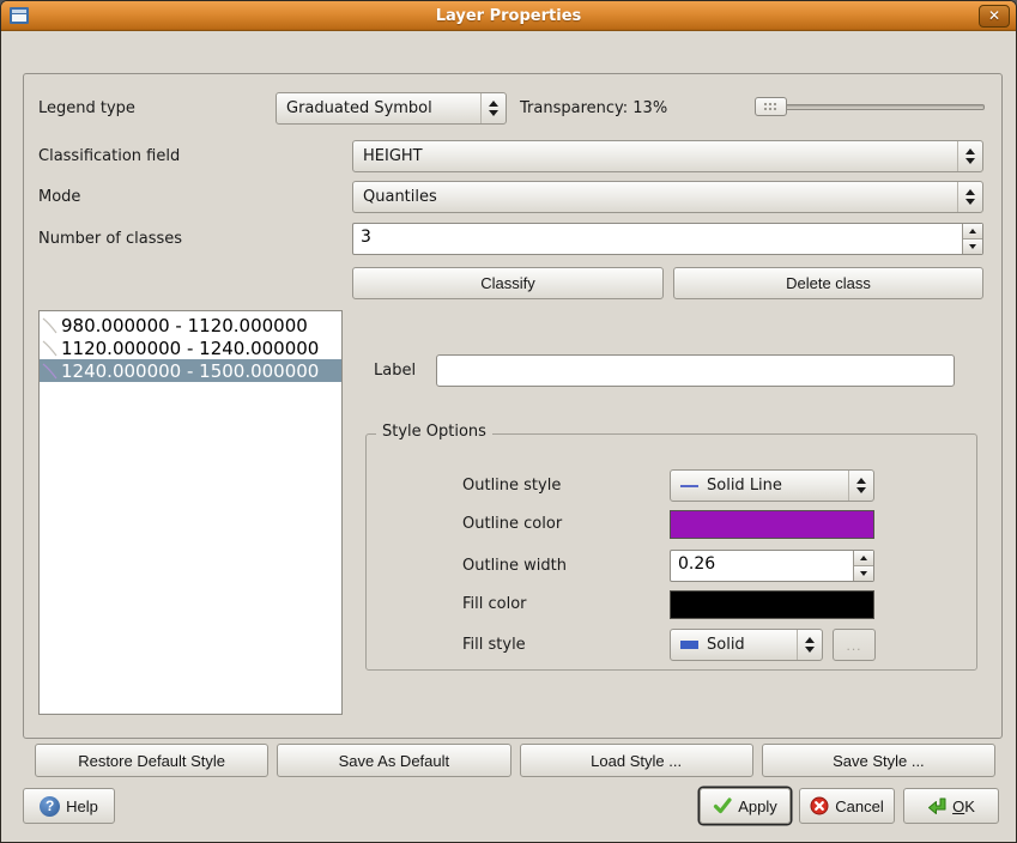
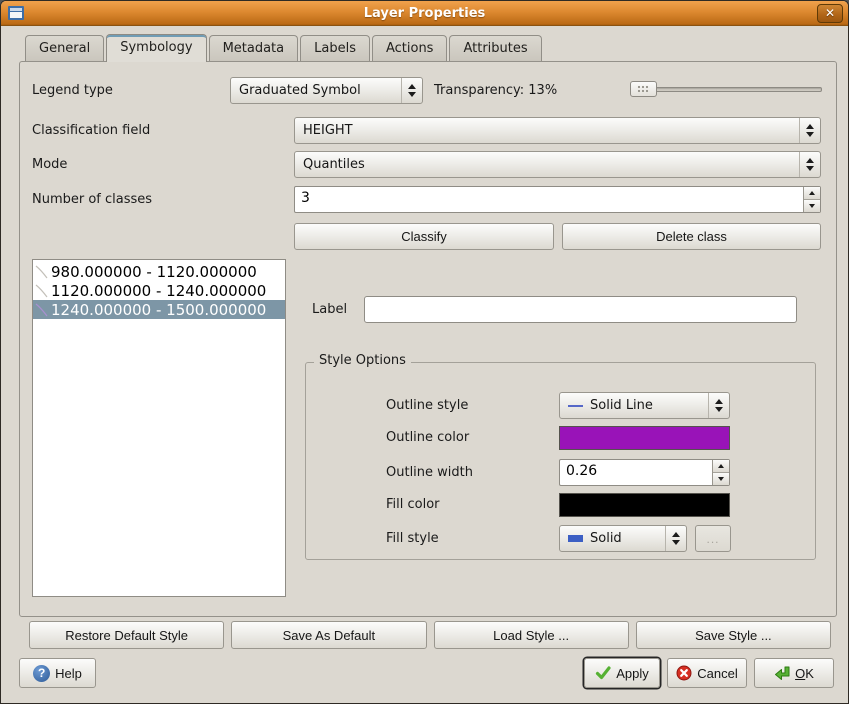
  Layer Properties
  ✕
+ General
+ Symbology
+ Metadata
+ Labels
+ Actions
+ Attributes
  Legend type
  Graduated Symbol
  Transparency: 13%
  Classification field
  HEIGHT
  Mode
  Quantiles
  Number of classes
  3
  Classify
  Delete class
  980.000000 - 1120.000000
  1120.000000 - 1240.000000
  1240.000000 - 1500.000000
  Label
  Style Options
  Outline style
  Solid Line
  Outline color
  Outline width
  0.26
  Fill color
  Fill style
  Solid
  ...
  Restore Default Style
  Save As Default
  Load Style ...
  Save Style ...
  ?
  Help
  Apply
  Cancel
  OK
